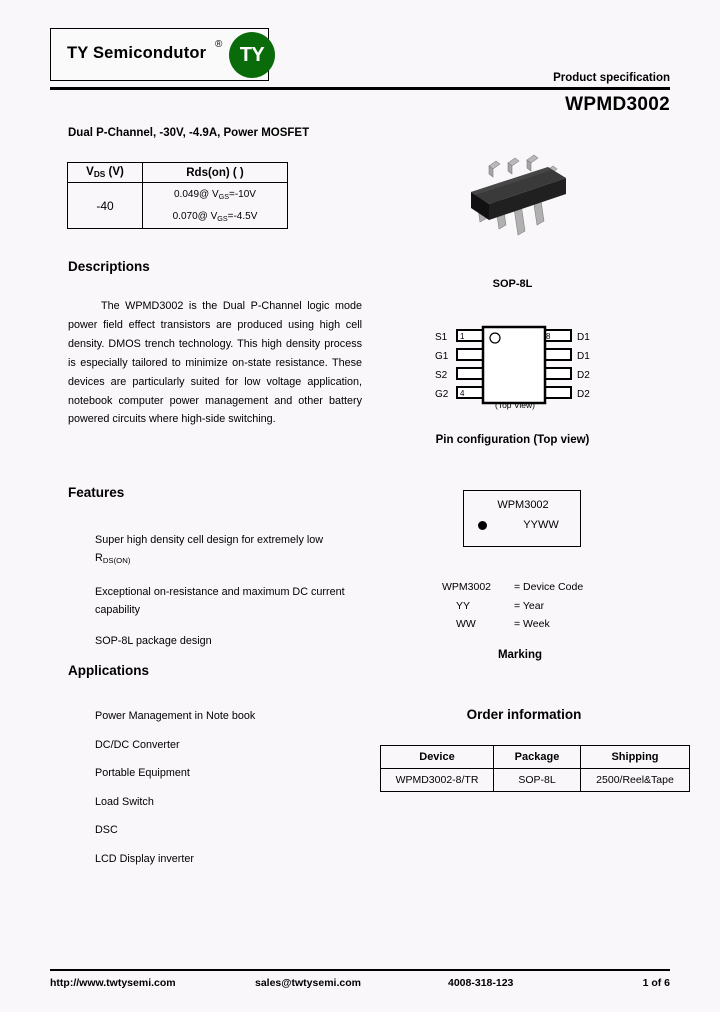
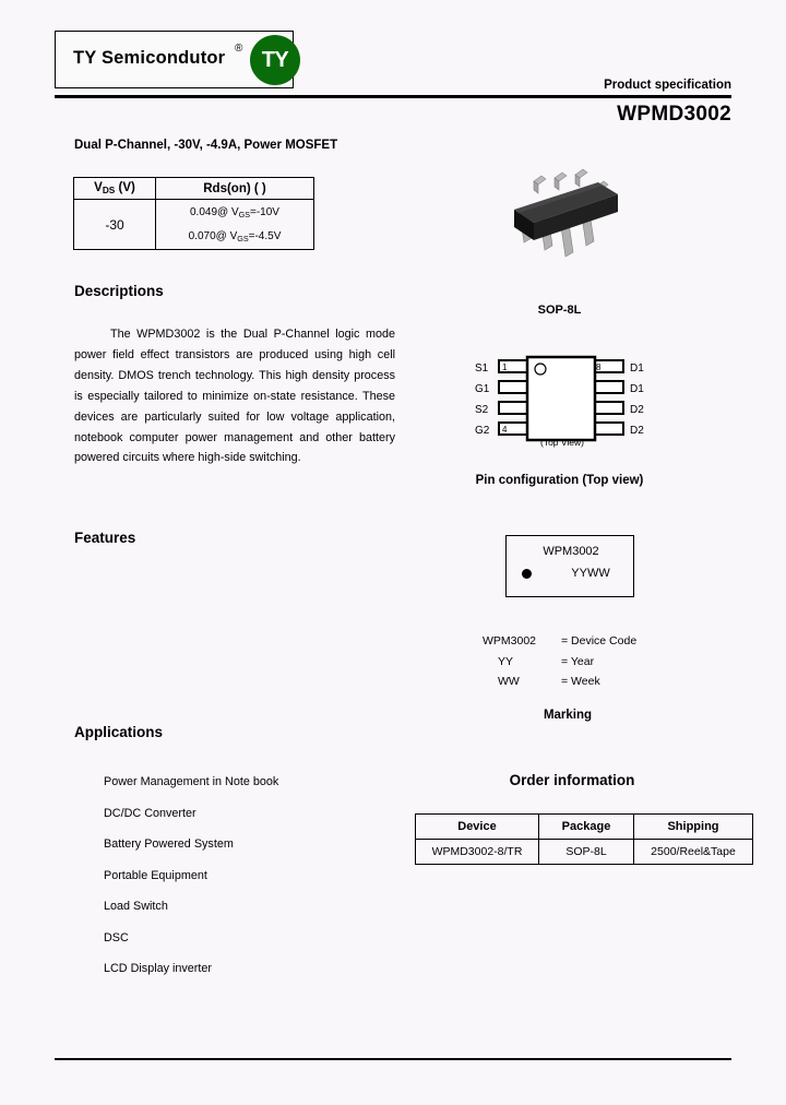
  TY Semicondutor
  ®
  TY
  Product specification
  WPMD3002
  Dual P-Channel, -30V, -4.9A, Power MOSFET
  VDS (V)	Rds(on) ( )
- -40	0.049@ VGS=-10V 0.070@ VGS=-4.5V
+ -30	0.049@ VGS=-10V 0.070@ VGS=-4.5V
  Descriptions
  The WPMD3002 is the Dual P-Channel logic mode power field effect transistors are produced using high cell density. DMOS trench technology. This high density process is especially tailored to minimize on-state resistance. These devices are particularly suited for low voltage application, notebook computer power management and other battery powered circuits where high-side switching.
  Features
- Super high density cell design for extremely low RDS(ON)
- Exceptional on-resistance and maximum DC current capability
- SOP-8L package design
  Applications
  Power Management in Note book
  DC/DC Converter
+ Battery Powered System
  Portable Equipment
  Load Switch
  DSC
  LCD Display inverter
  SOP-8L
  S1
  G1
  S2
  G2
  1
  4
  8
  D1
  D1
  D2
  D2
  (Top View)
  Pin configuration (Top view)
  WPM3002
  YYWW
  WPM3002 = Device Code
  YY = Year
  WW = Week
  Marking
  Order information
  Device	Package	Shipping
  WPMD3002-8/TR	SOP-8L	2500/Reel&Tape
- http://www.twtysemi.com
- sales@twtysemi.com
- 4008-318-123
- 1 of 6
